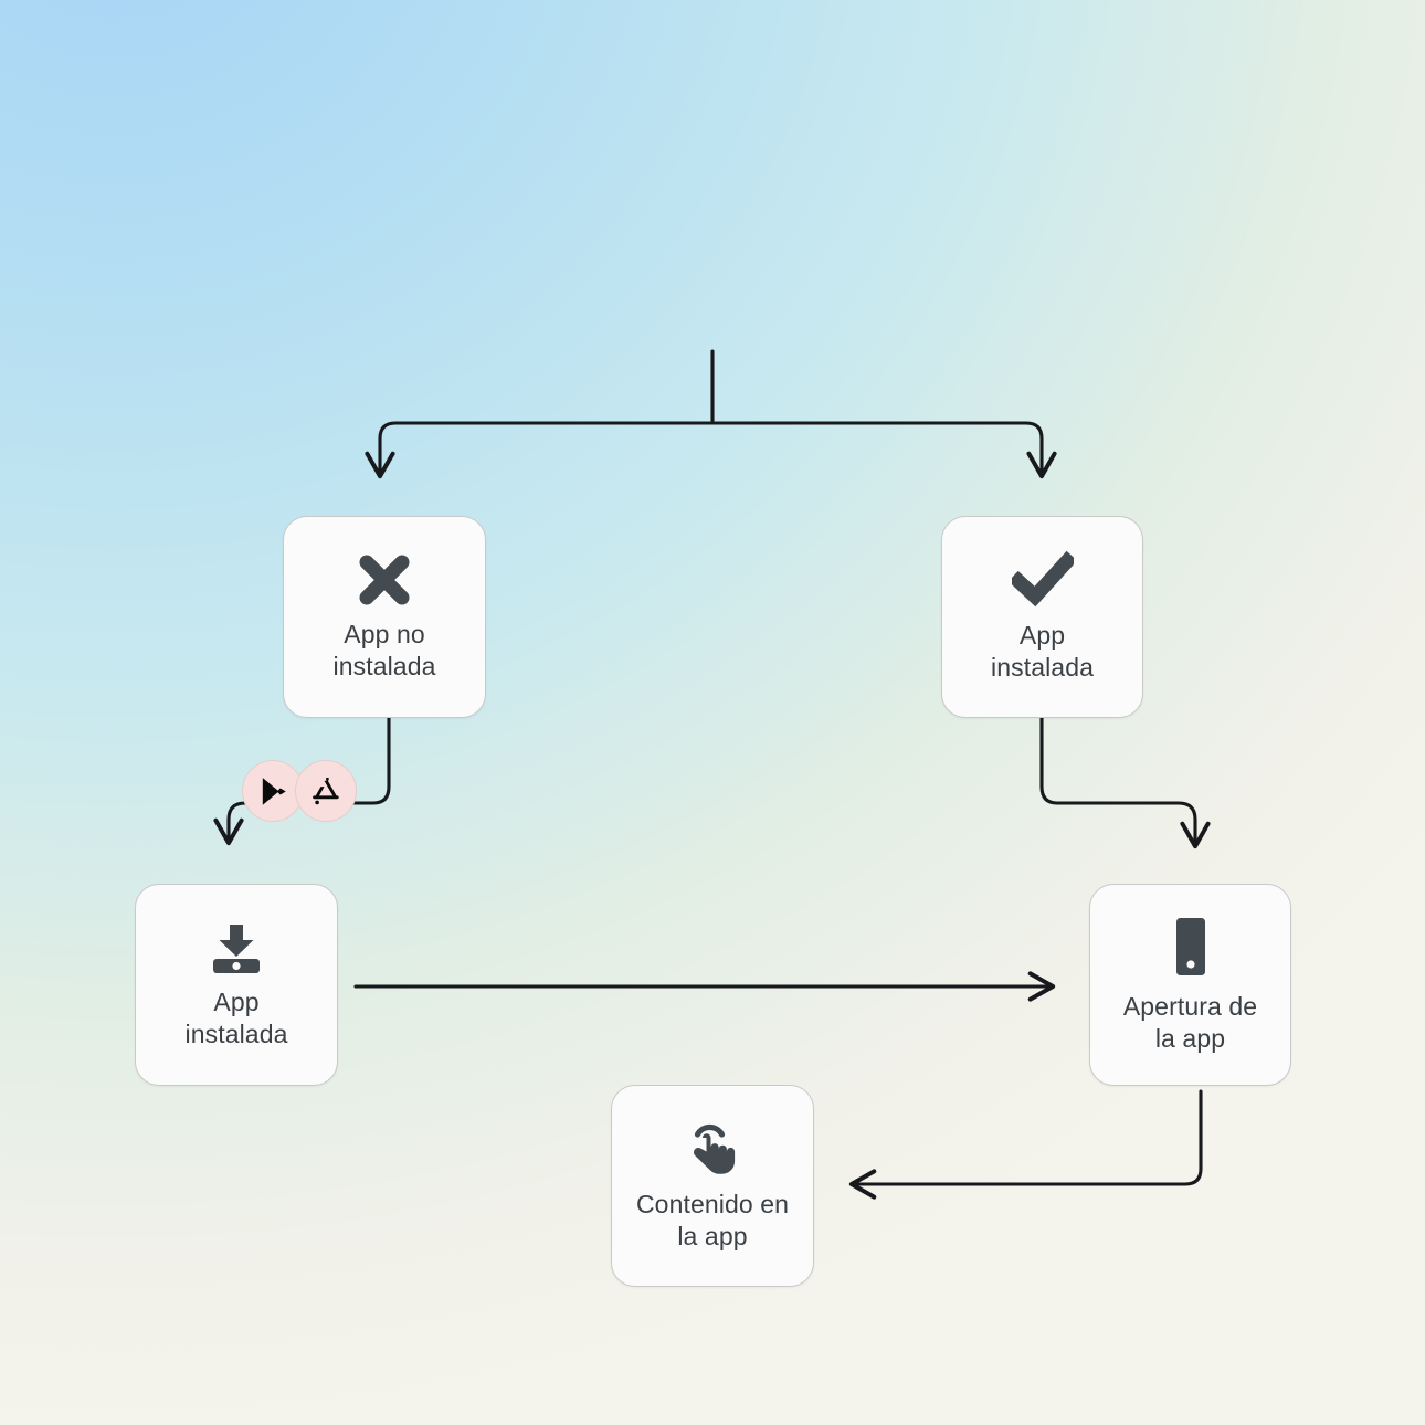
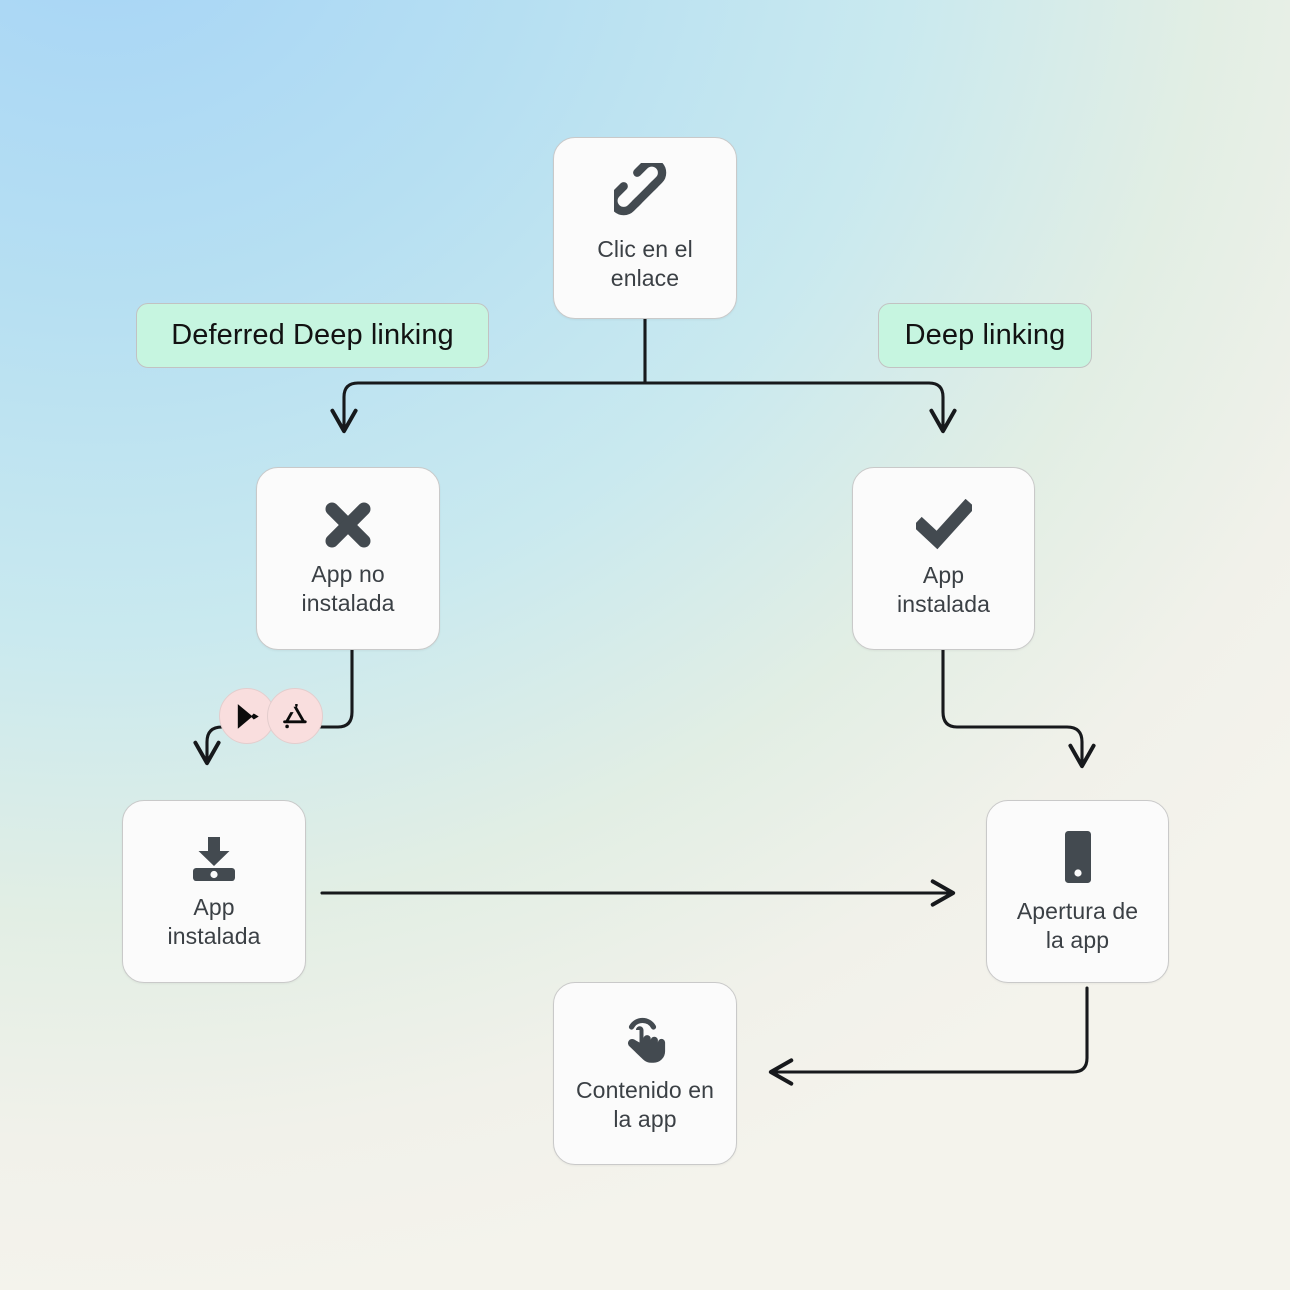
+ Clic en el
+ enlace
+ Deferred Deep linking
+ Deep linking
  App no
  instalada
  App
  instalada
  App
  instalada
  Apertura de
  la app
  Contenido en
  la app
